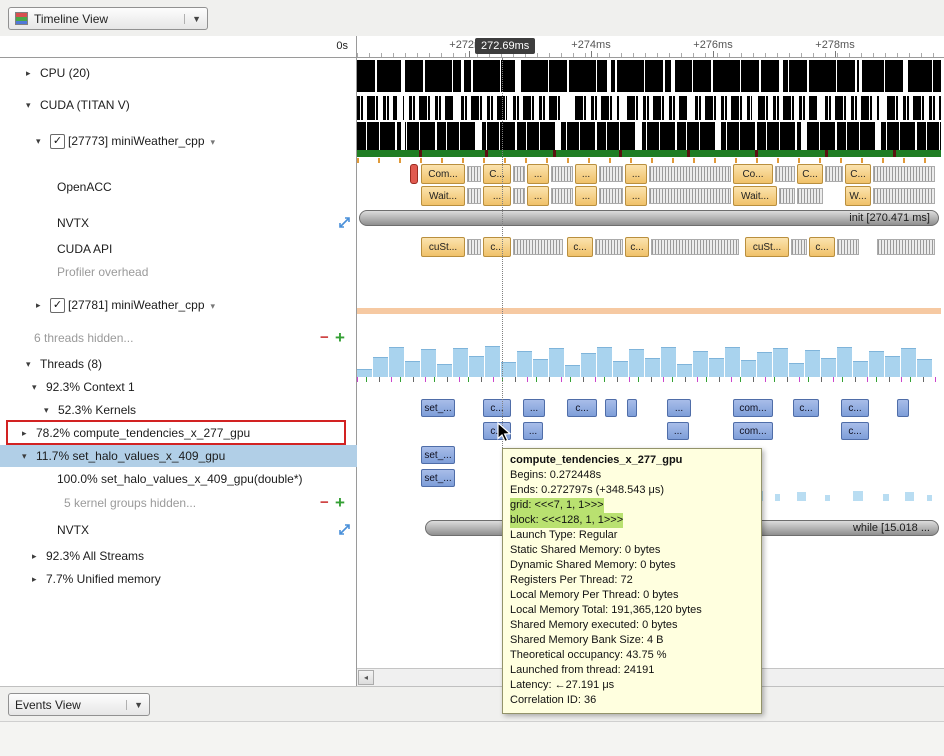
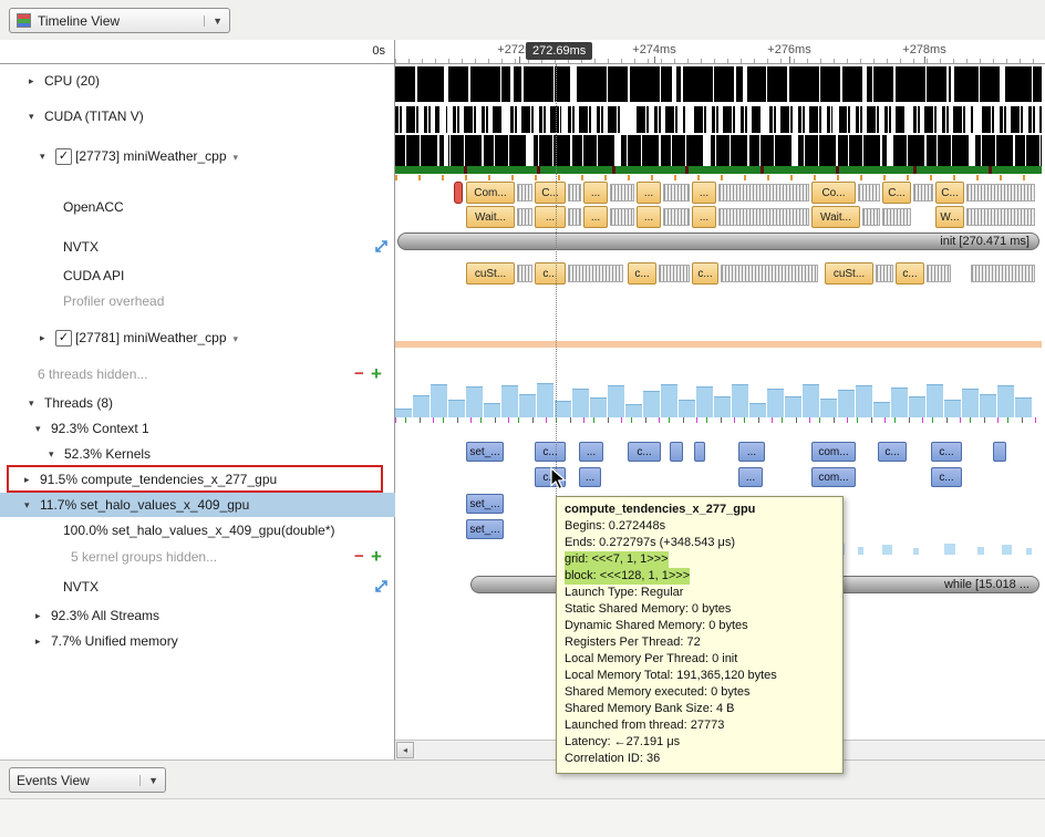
  Timeline View
  ▼
  0s
  ▸
  CPU (20)
  ▾
  CUDA (TITAN V)
  ▾
  ✓
  [27773] miniWeather_cpp ▾
  OpenACC
  NVTX
  CUDA API
  Profiler overhead
  ▸
  ✓
  [27781] miniWeather_cpp ▾
  6 threads hidden...
  −
  +
  ▾
  Threads (8)
  ▾
  92.3% Context 1
  ▾
  52.3% Kernels
  ▸
- 78.2% compute_tendencies_x_277_gpu
+ 91.5% compute_tendencies_x_277_gpu
  ▾
  11.7% set_halo_values_x_409_gpu
  100.0% set_halo_values_x_409_gpu(double*)
  5 kernel groups hidden...
  −
  +
  NVTX
  ▸
  92.3% All Streams
  ▸
  7.7% Unified memory
  Com...
  C...
  ...
  ...
  ...
  Co...
  C...
  C...
  Wait...
  ...
  ...
  ...
  ...
  Wait...
  W...
  init [270.471 ms]
  cuSt...
  c...
  c...
  c...
  cuSt...
  c...
  set_...
  c...
  ...
  c...
  ...
  com...
  c...
  c...
  ...
  ...
  com...
  c...
  set_...
  set_...
  while [15.018 ...
  272.69ms
  +274ms
  +276ms
  +278ms
  ◂
  compute_tendencies_x_277_gpu
  Begins: 0.272448s
  Ends: 0.272797s (+348.543 μs)
  grid: <<<7, 1, 1>>>
  block: <<<128, 1, 1>>>
  Launch Type: Regular
  Static Shared Memory: 0 bytes
  Dynamic Shared Memory: 0 bytes
  Registers Per Thread: 72
- Local Memory Per Thread: 0 bytes
+ Local Memory Per Thread: 0 init
  Local Memory Total: 191,365,120 bytes
  Shared Memory executed: 0 bytes
  Shared Memory Bank Size: 4 B
- Theoretical occupancy: 43.75 %
- Launched from thread: 24191
+ Launched from thread: 27773
  Latency: ←27.191 μs
  Correlation ID: 36
  Events View
  ▼
